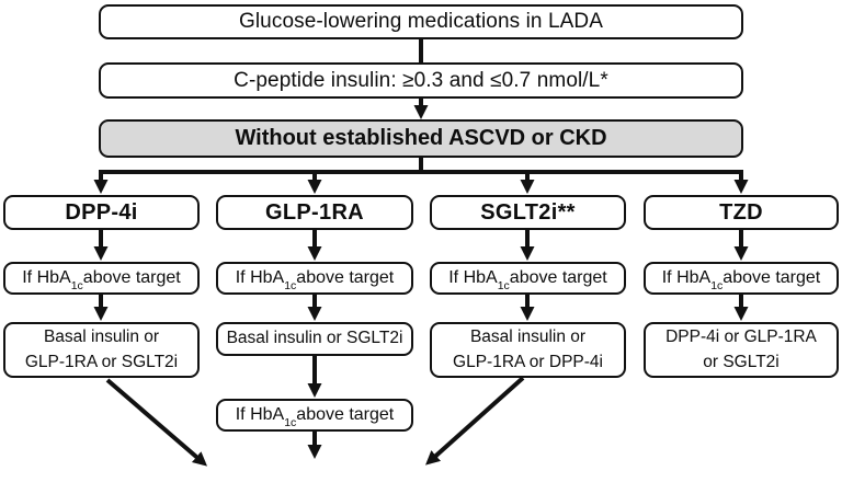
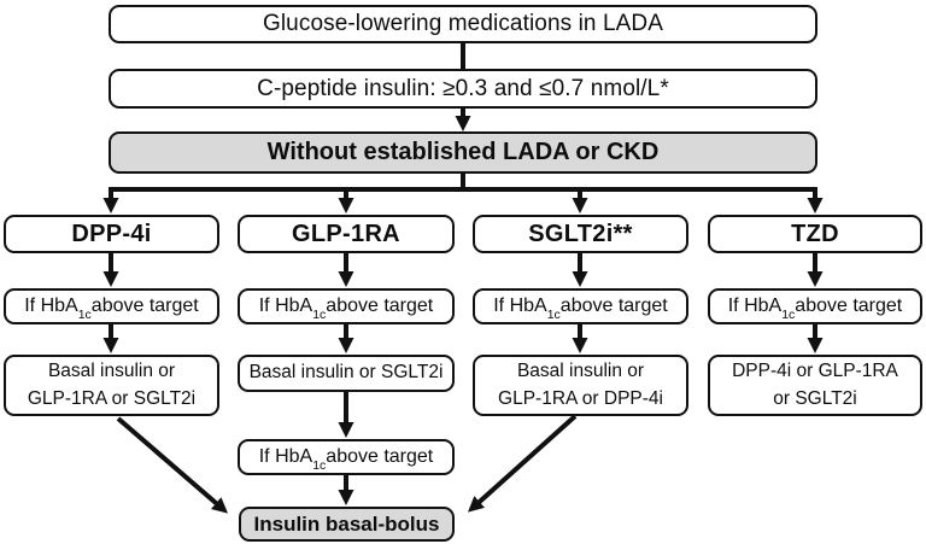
  Glucose-lowering medications in LADA
  C-peptide insulin: ≥0.3 and ≤0.7 nmol/L*
- Without established ASCVD or CKD
+ Without established LADA or CKD
  DPP-4i
  GLP-1RA
  SGLT2i**
  TZD
  If HbA
  1c
  above target
  If HbA
  1c
  above target
  If HbA
  1c
  above target
  If HbA
  1c
  above target
  Basal insulin or
  GLP-1RA or SGLT2i
  Basal insulin or SGLT2i
  Basal insulin or
  GLP-1RA or DPP-4i
  DPP-4i or GLP-1RA
  or SGLT2i
  If HbA
  1c
  above target
+ Insulin basal-bolus
